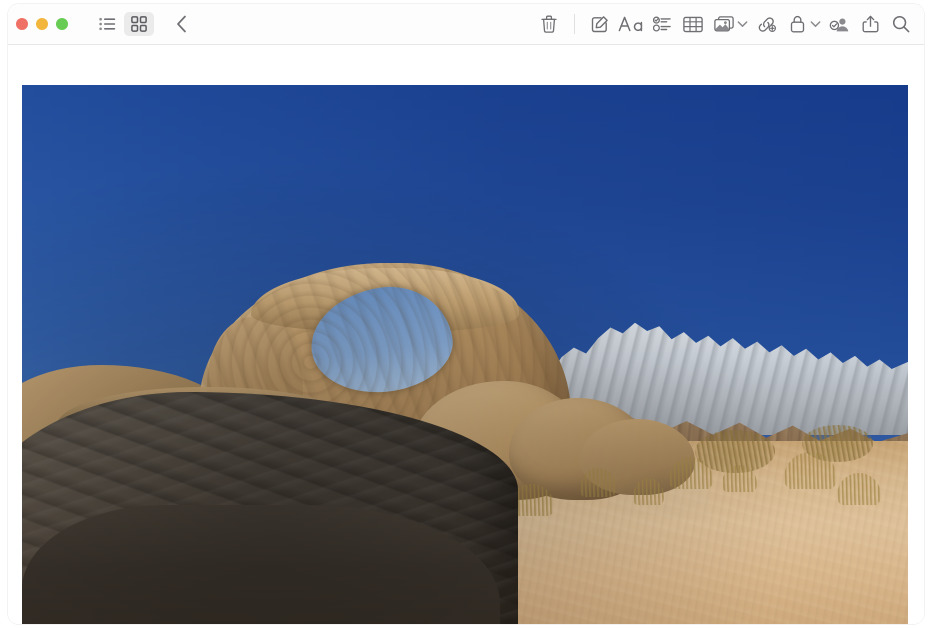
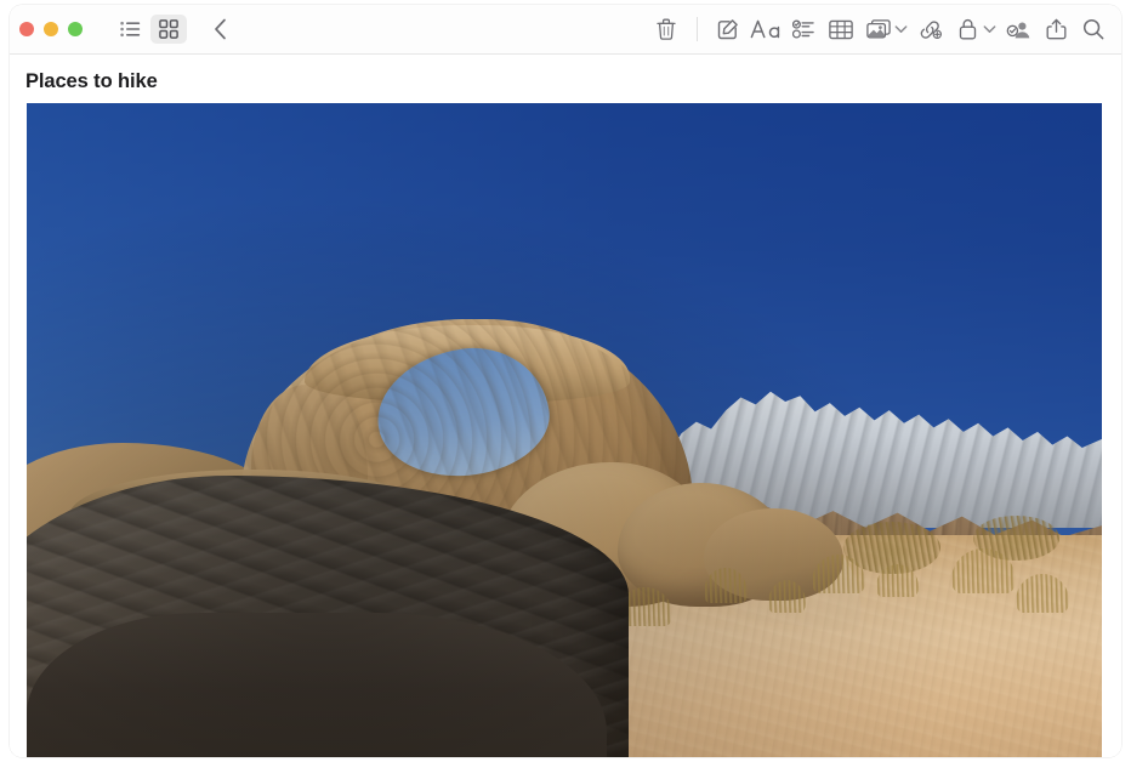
+ Places to hike
